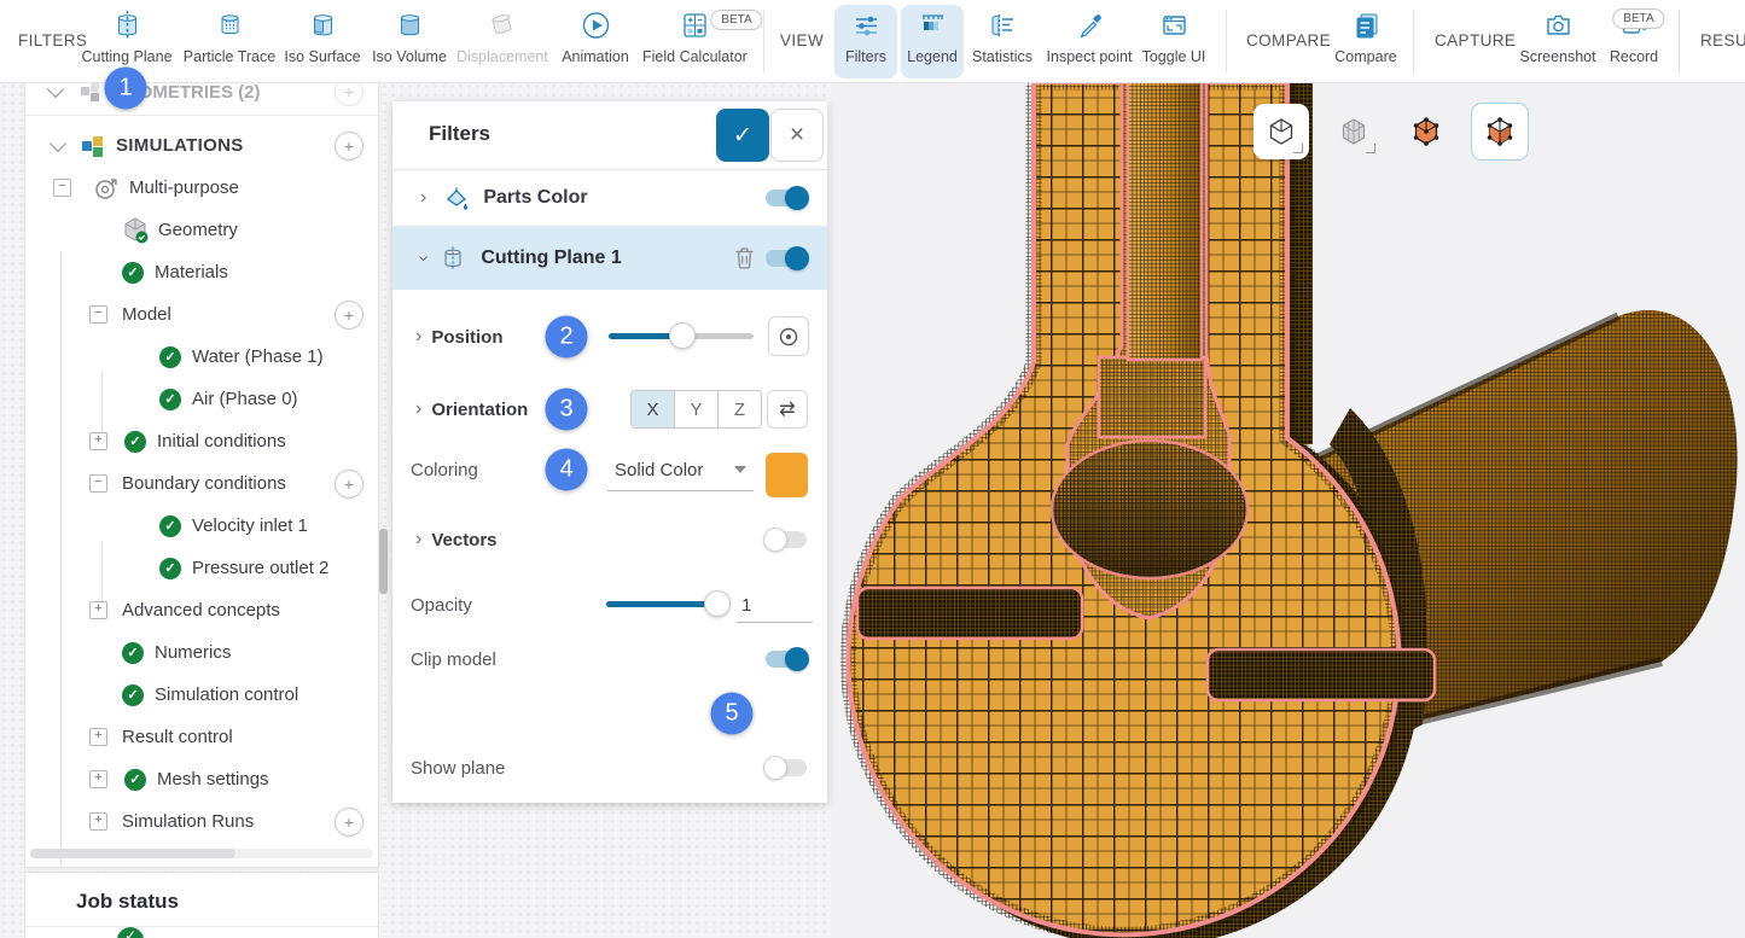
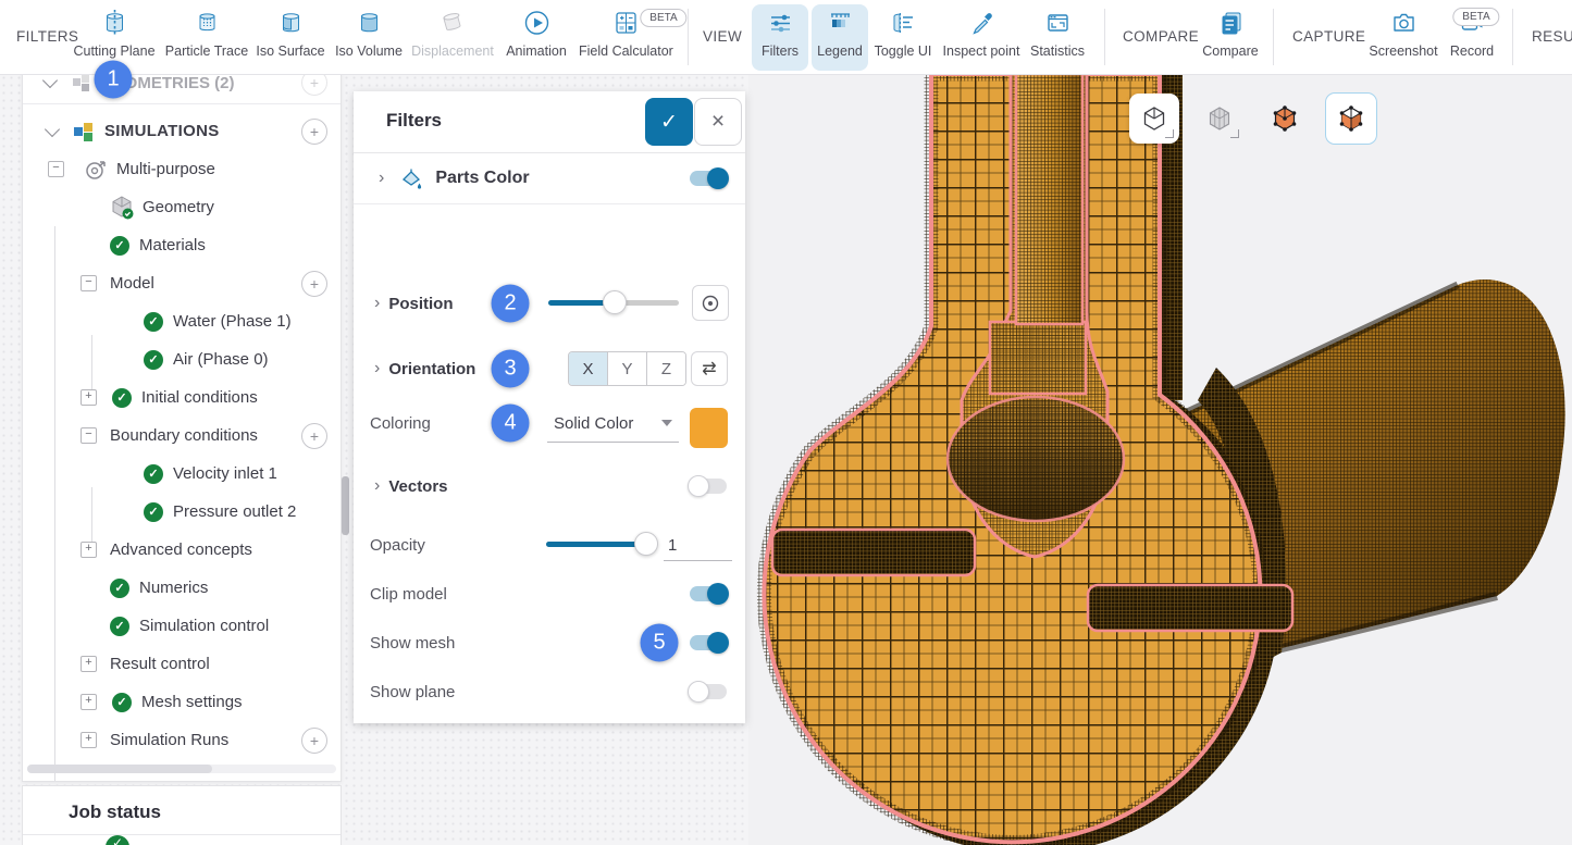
  FILTERS
  Cutting Plane
  Particle Trace
  Iso Surface
  Iso Volume
  Displacement
  Animation
  Field Calculator
  BETA
  VIEW
  Filters
  Legend
- Statistics
+ Toggle UI
  Inspect point
- Toggle UI
+ Statistics
  COMPARE
  Compare
  CAPTURE
  Screenshot
  Record
  BETA
  METRIES (2)
  +
  SIMULATIONS
  +
  −
  Multi-purpose
  Geometry
  ✓
  Materials
  −
  Model
  +
  ✓
  Water (Phase 1)
  ✓
  Air (Phase 0)
  +
  ✓
  Initial conditions
  −
  Boundary conditions
  +
  ✓
  Velocity inlet 1
  ✓
  Pressure outlet 2
  +
  Advanced concepts
  ✓
  Numerics
  ✓
  Simulation control
  +
  Result control
  +
  ✓
  Mesh settings
  +
  Simulation Runs
  +
  Job status
  ✓
  Filters
  ✓
  ×
  ›
  Parts Color
- Cutting Plane 1
  ›
  Position
  ›
  Orientation
  X
  Y
  Z
  ⇄
  Coloring
  Solid Color
  ›
  Vectors
  Opacity
  1
  Clip model
+ Show mesh
  Show plane
  1
  2
  3
  4
  5
